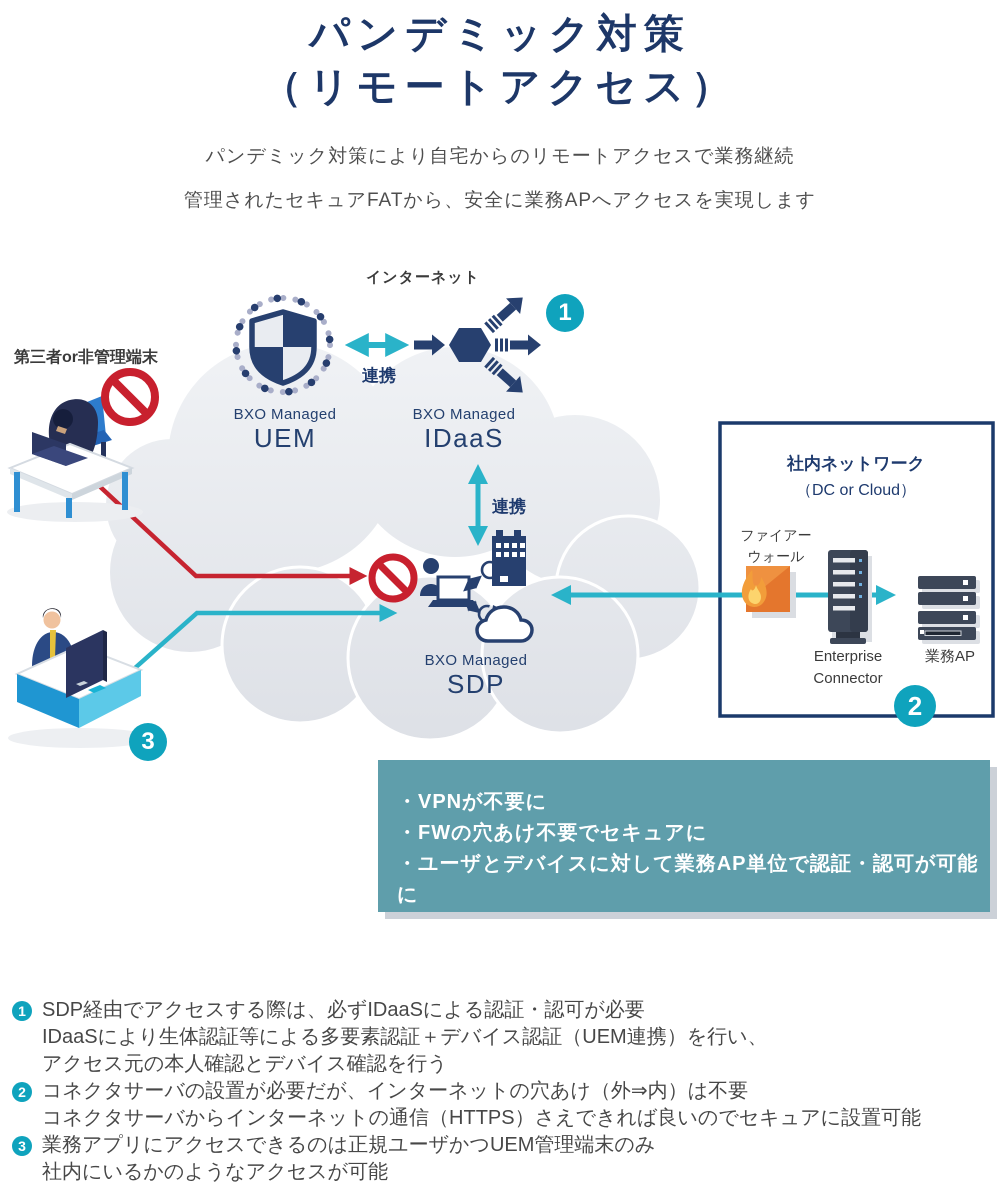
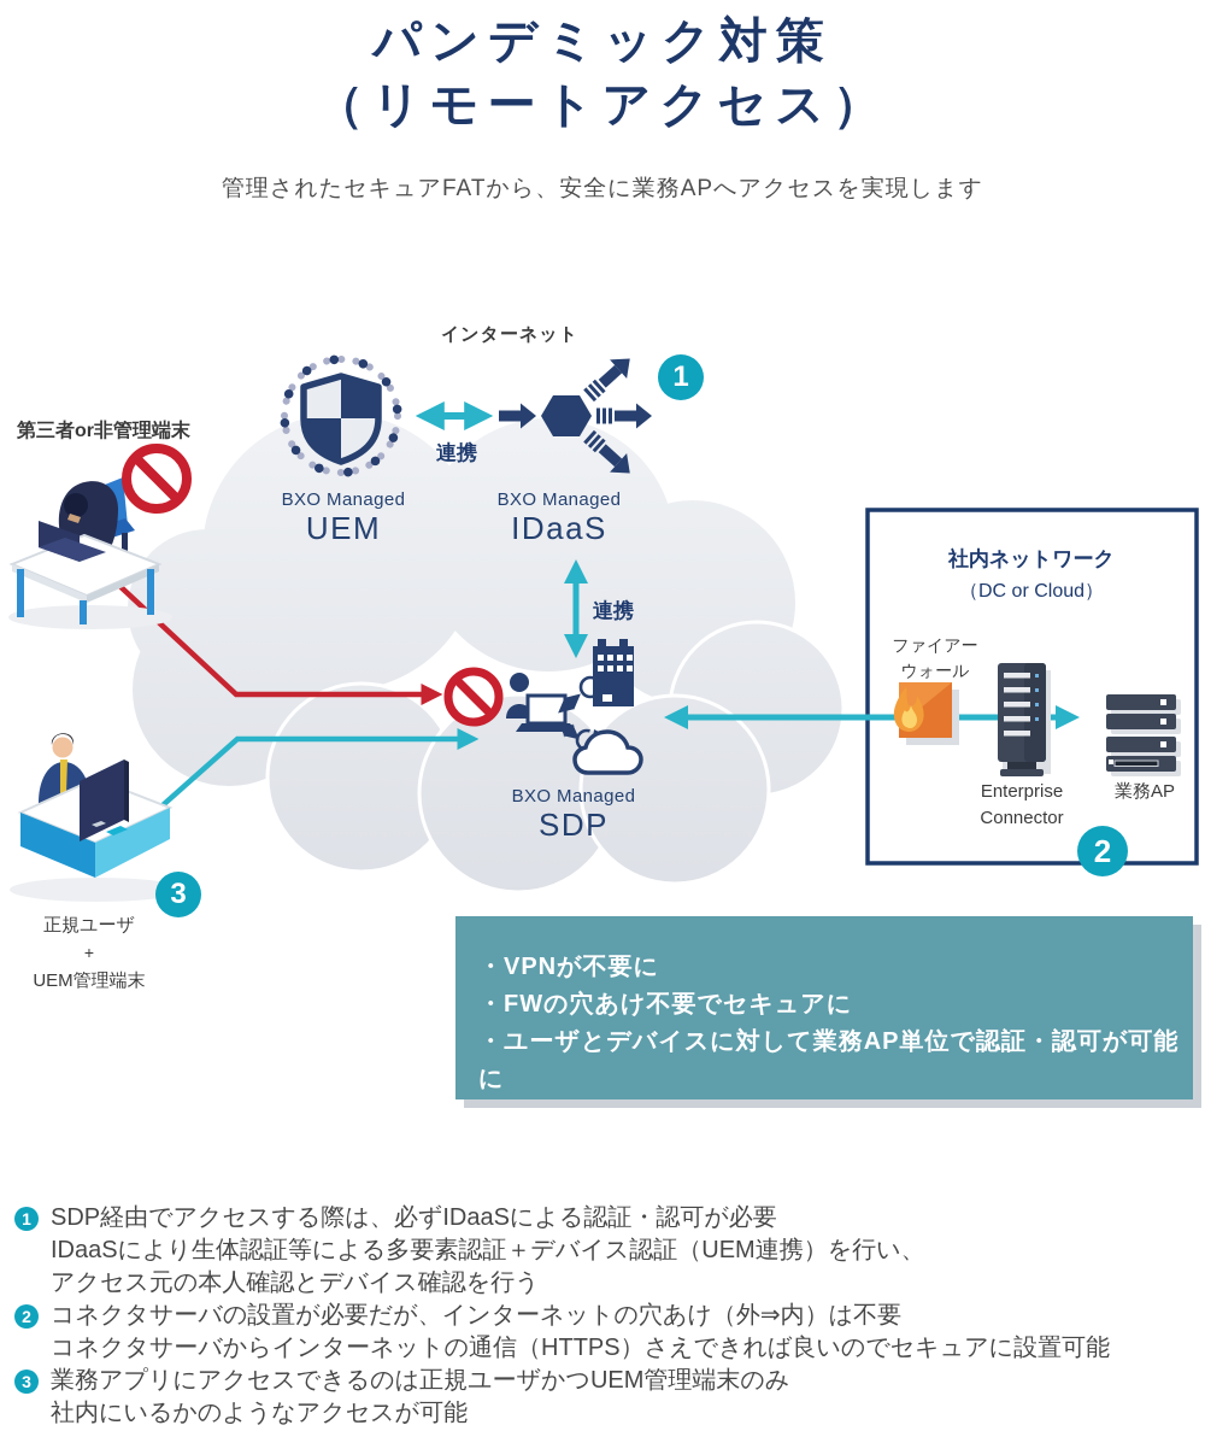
  パンデミック対策
  （リモートアクセス）
- パンデミック対策により自宅からのリモートアクセスで業務継続
  管理されたセキュアFATから、安全に業務APへアクセスを実現します
  インターネット
  BXO Managed
  UEM
  BXO Managed
  IDaaS
  連携
  連携
  BXO Managed
  SDP
  第三者or非管理端末
+ 正規ユーザ
+ +
+ UEM管理端末
  社内ネットワーク
  （DC or Cloud）
  ファイアー
  ウォール
  Enterprise
  Connector
  業務AP
  1
  2
  3
  ・VPNが不要に
  ・FWの穴あけ不要でセキュアに
  ・ユーザとデバイスに対して業務AP単位で認証・認可が可能に
  1
  SDP経由でアクセスする際は、必ずIDaaSによる認証・認可が必要
  IDaaSにより生体認証等による多要素認証＋デバイス認証（UEM連携）を行い、
  アクセス元の本人確認とデバイス確認を行う
  2
  コネクタサーバの設置が必要だが、インターネットの穴あけ（外⇒内）は不要
  コネクタサーバからインターネットの通信（HTTPS）さえできれば良いのでセキュアに設置可能
  3
  業務アプリにアクセスできるのは正規ユーザかつUEM管理端末のみ
  社内にいるかのようなアクセスが可能
